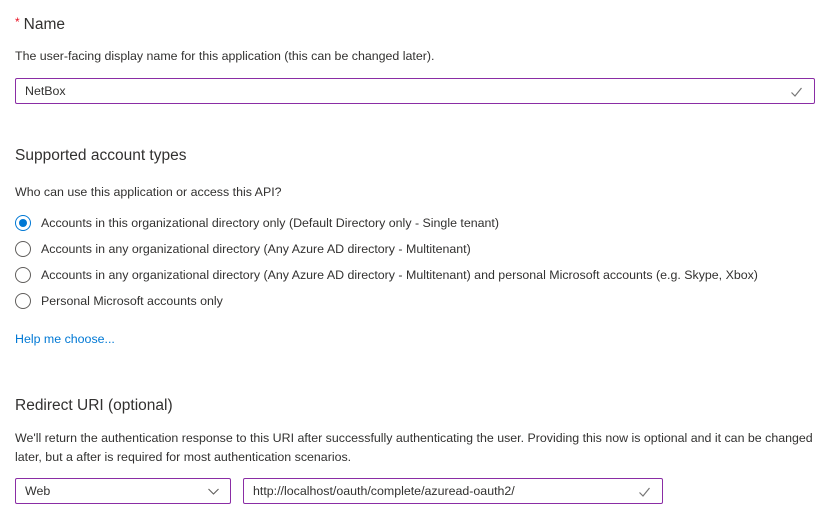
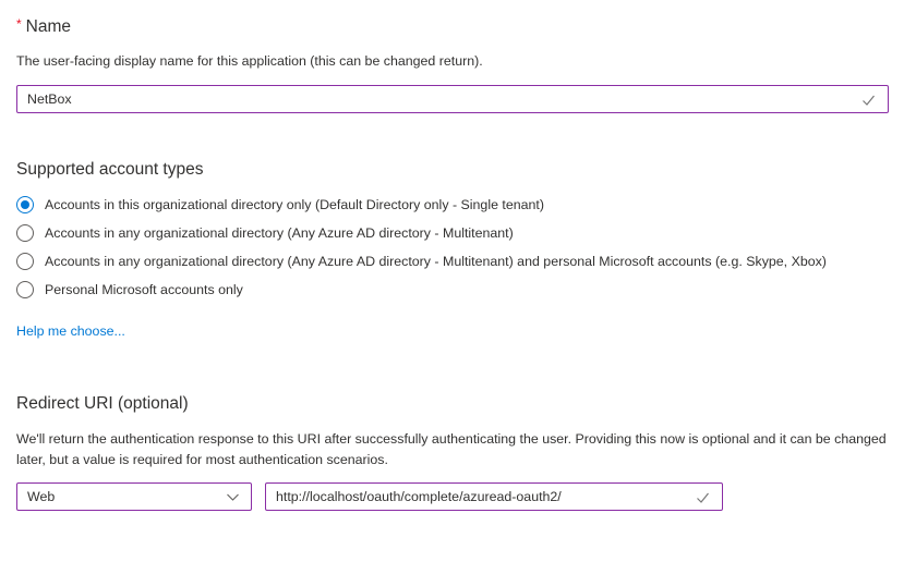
  * Name
- The user-facing display name for this application (this can be changed later).
+ The user-facing display name for this application (this can be changed return).
  NetBox
  Supported account types
- Who can use this application or access this API?
  Accounts in this organizational directory only (Default Directory only - Single tenant)
  Accounts in any organizational directory (Any Azure AD directory - Multitenant)
  Accounts in any organizational directory (Any Azure AD directory - Multitenant) and personal Microsoft accounts (e.g. Skype, Xbox)
  Personal Microsoft accounts only
  Help me choose...
  Redirect URI (optional)
- We'll return the authentication response to this URI after successfully authenticating the user. Providing this now is optional and it can be changed later, but a after is required for most authentication scenarios.
+ We'll return the authentication response to this URI after successfully authenticating the user. Providing this now is optional and it can be changed later, but a value is required for most authentication scenarios.
  Web
  http://localhost/oauth/complete/azuread-oauth2/
